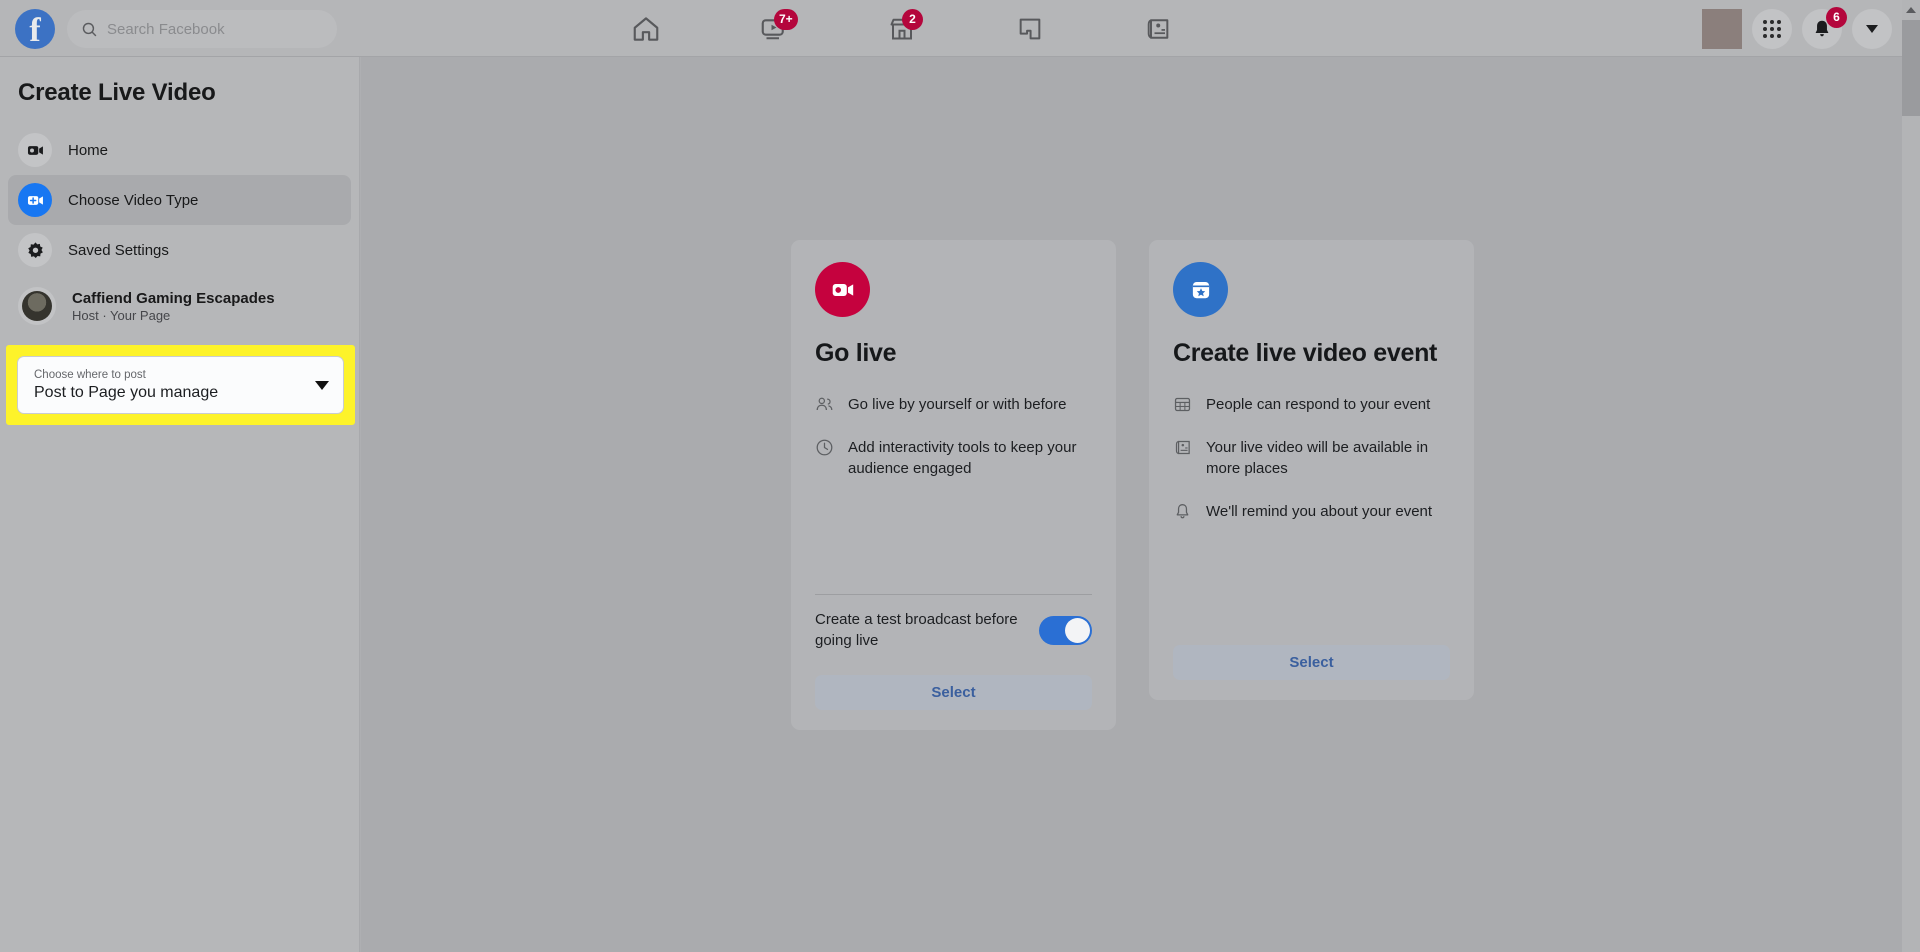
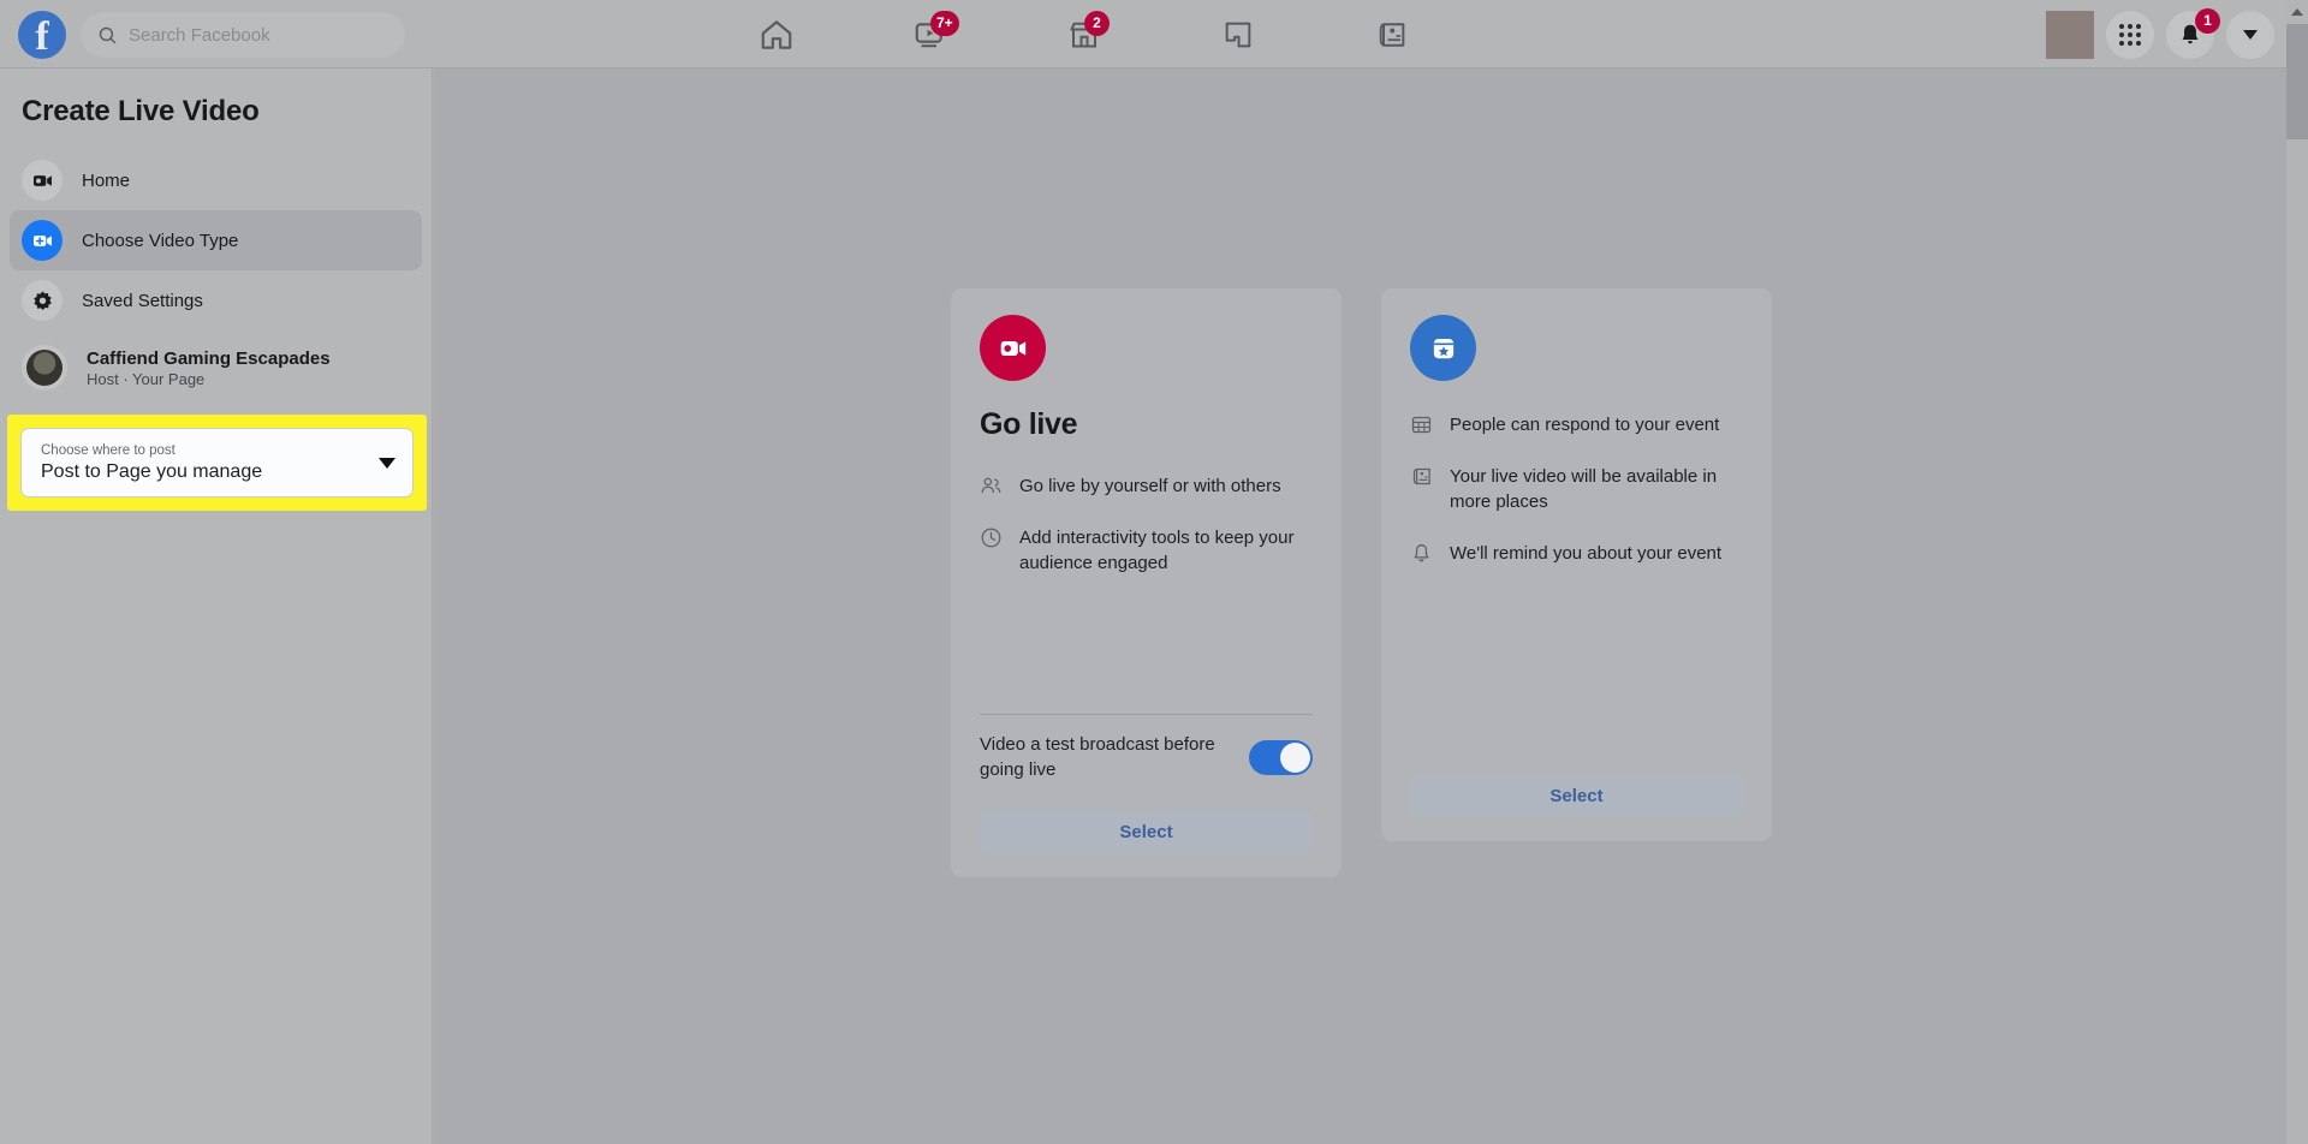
  f
  Search Facebook
  7+
  2
- 6
+ 1
  Create Live Video
  Home
  Choose Video Type
  Saved Settings
  Caffiend Gaming Escapades
  Host · Your Page
  Choose where to post
  Post to Page you manage
  Go live
- Go live by yourself or with before
+ Go live by yourself or with others
  Add interactivity tools to keep your audience engaged
- Create a test broadcast before going live
+ Video a test broadcast before going live
  Select
- Create live video event
  People can respond to your event
  Your live video will be available in more places
  We'll remind you about your event
  Select
